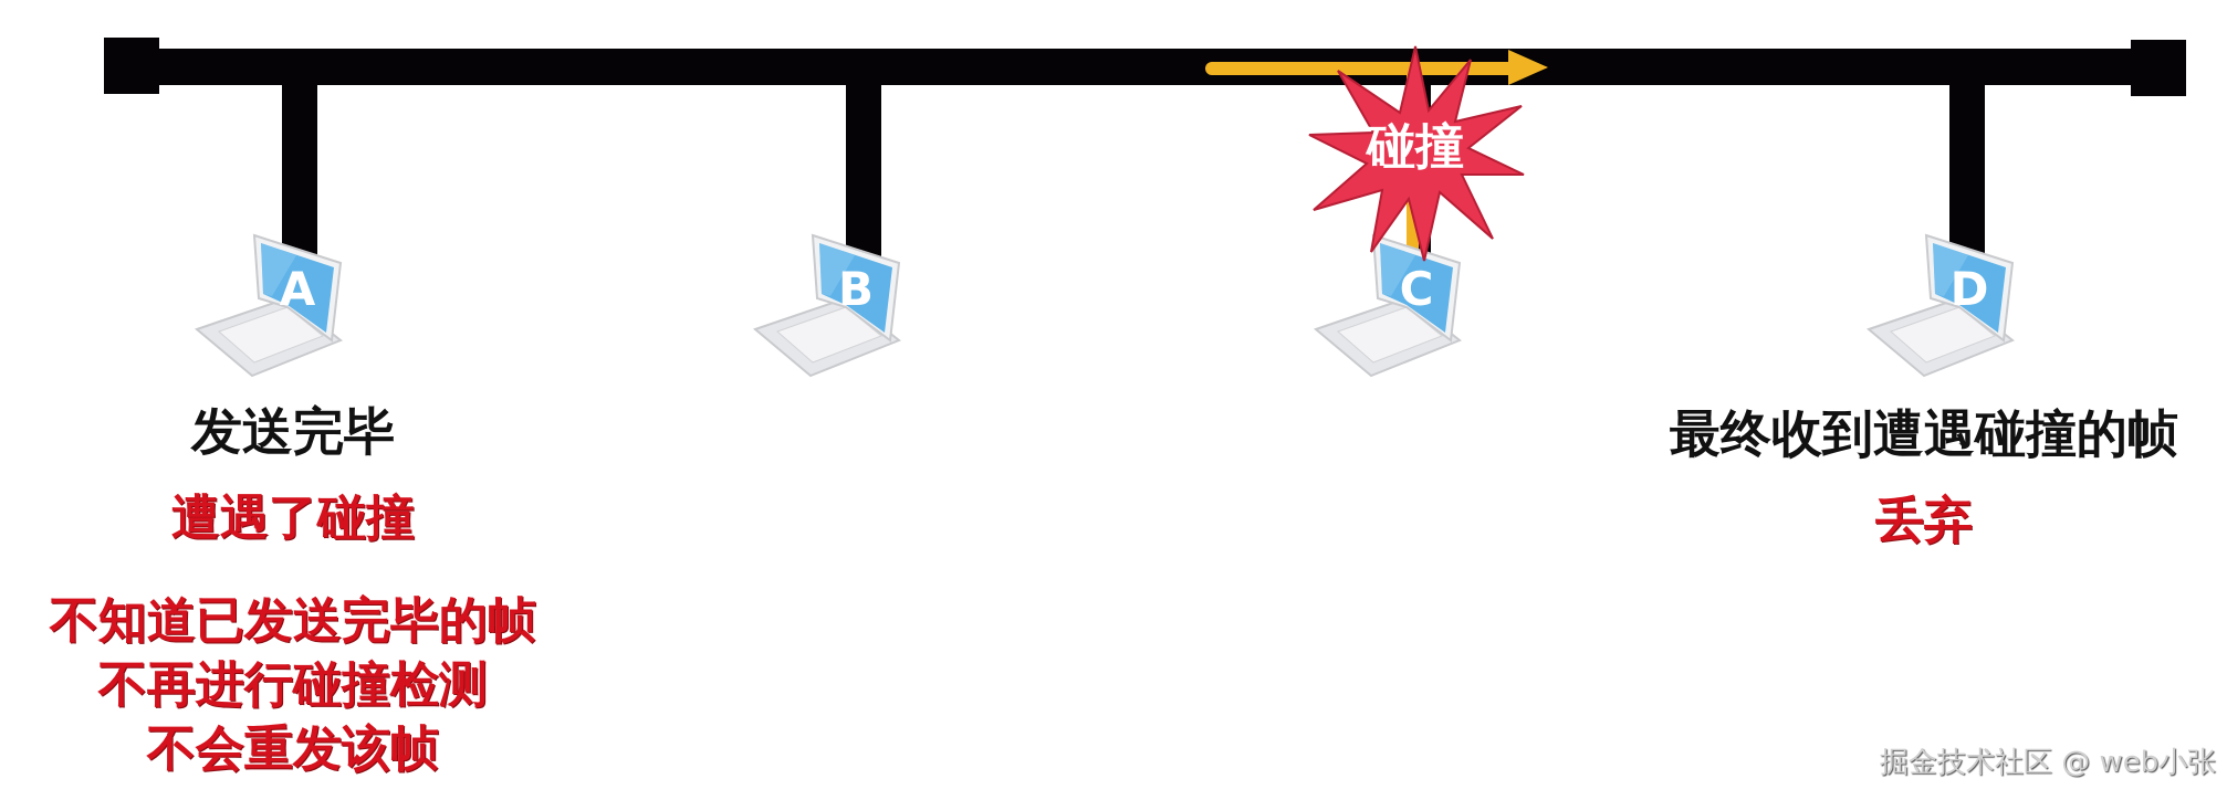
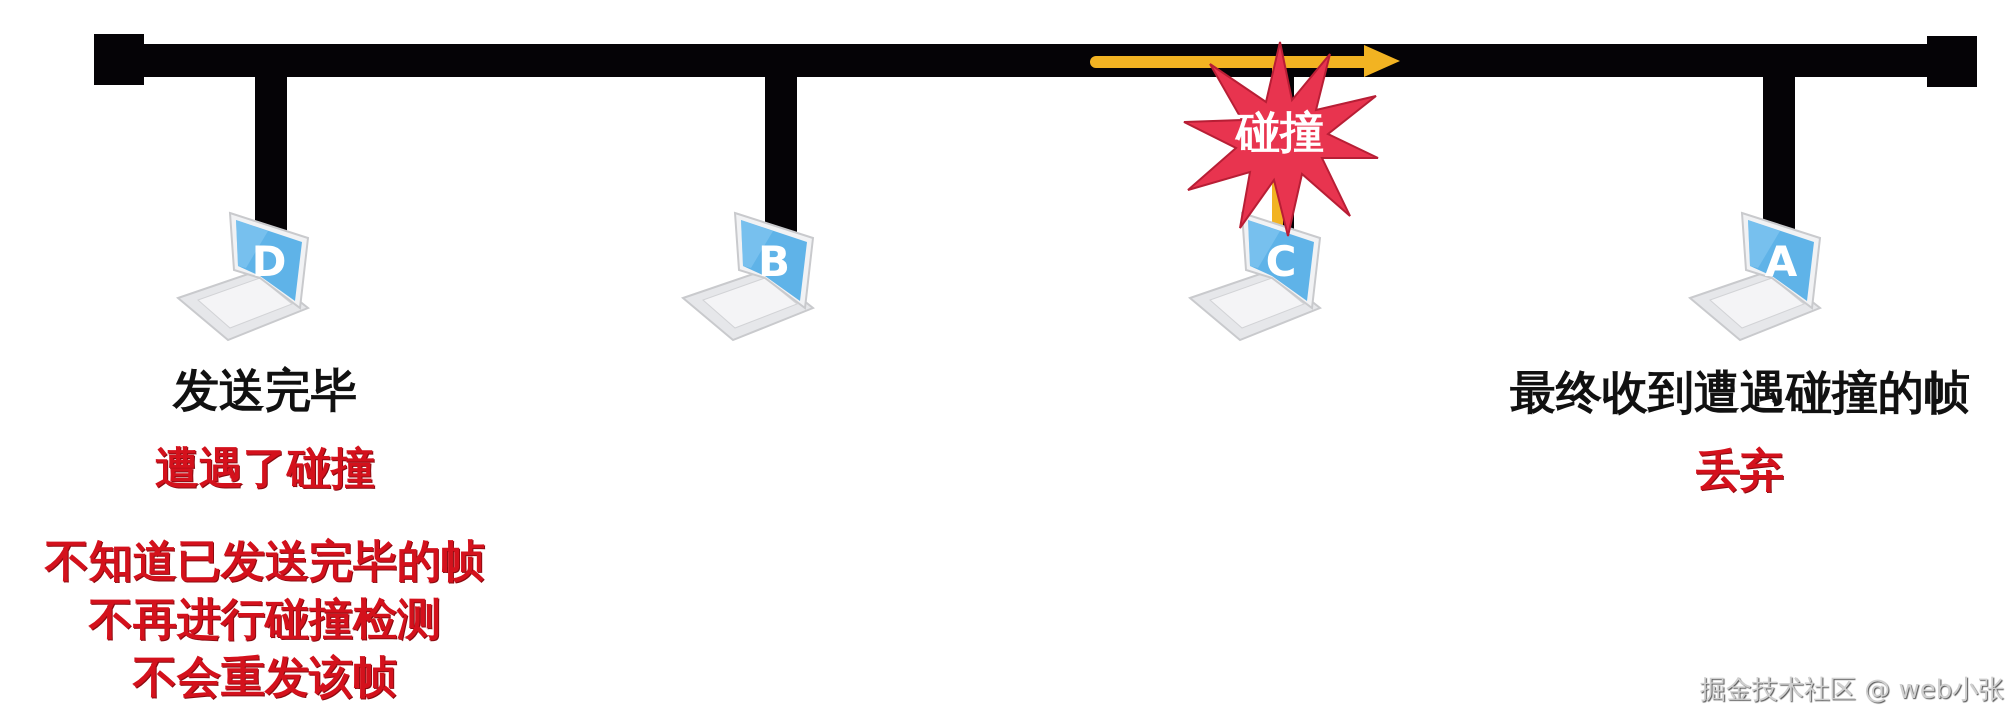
- A
+ D
  B
  C
- D
+ A
  碰撞
  发送完毕
  遭遇了碰撞
  不知道已发送完毕的帧
  不再进行碰撞检测
  不会重发该帧
  最终收到遭遇碰撞的帧
  丢弃
  掘金技术社区 @ web小张
